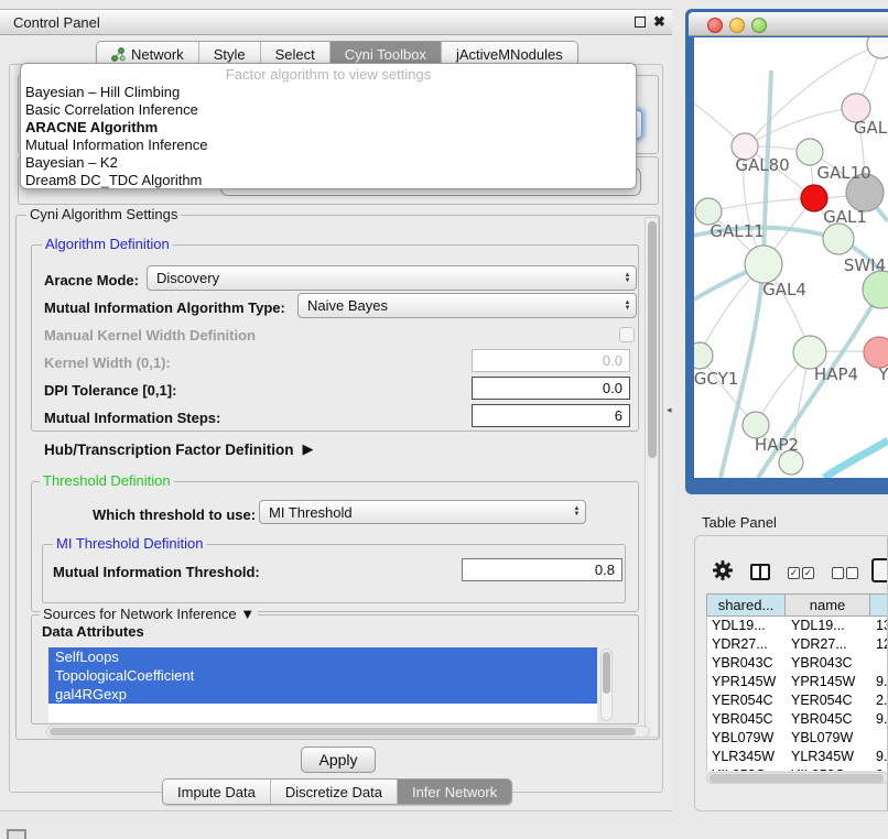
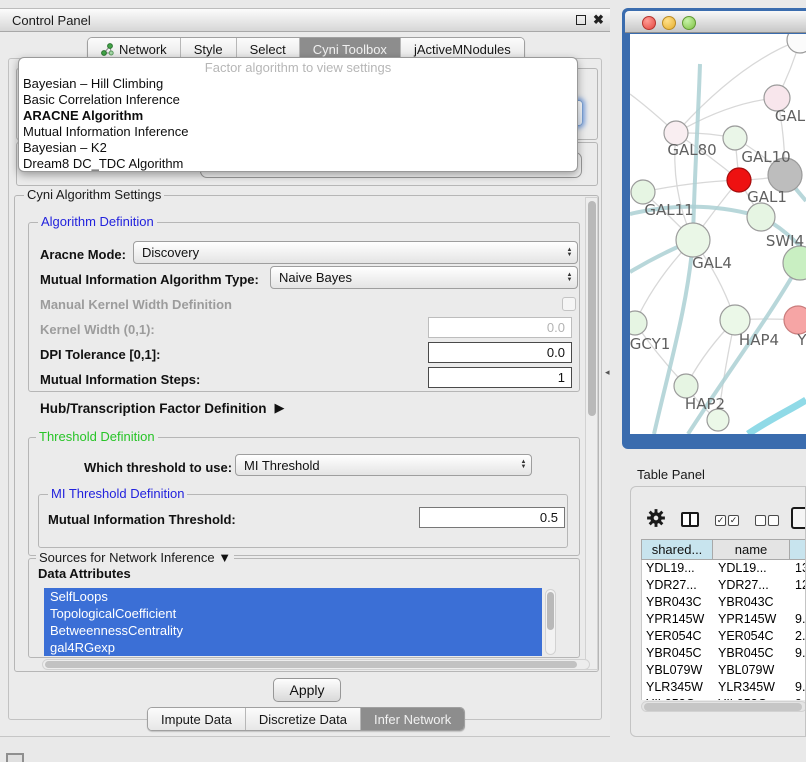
  Control Panel
  ✖
  Network
  Style
  Select
  Cyni Toolbox
  jActiveMNodules
  Factor algorithm to view settings
  Bayesian – Hill Climbing
  Basic Correlation Inference
  ARACNE Algorithm
  Mutual Information Inference
  Bayesian – K2
  Dream8 DC_TDC Algorithm
  Cyni Algorithm Settings
  Algorithm Definition
  Aracne Mode:
  Discovery
  Mutual Information Algorithm Type:
  Naive Bayes
  Manual Kernel Width Definition
  Kernel Width (0,1):
  0.0
  DPI Tolerance [0,1]:
  0.0
  Mutual Information Steps:
- 6
+ 1
  Hub/Transcription Factor Definition
  ▶
  Threshold Definition
  Which threshold to use:
  MI Threshold
  MI Threshold Definition
  Mutual Information Threshold:
- 0.8
+ 0.5
  Sources for Network Inference ▼
  Data Attributes
  SelfLoops
  TopologicalCoefficient
+ BetweennessCentrality
  gal4RGexp
  Apply
  Impute Data
  Discretize Data
  Infer Network
  ◂
  GAL
  GAL80
  GAL10
  GAL1
  GAL11
  SWI4
  GAL4
  GCY1
  HAP4
  Y
  HAP2
  Table Panel
  ✓
  ✓
  shared...
  name
  YDL19...
  YDL19...
  YDR27...
  YDR27...
  YBR043C
  YBR043C
  YPR145W
  YPR145W
  9.
  YER054C
  YER054C
  2.
  YBR045C
  YBR045C
  9.
  YBL079W
  YBL079W
  YLR345W
  YLR345W
  9.
